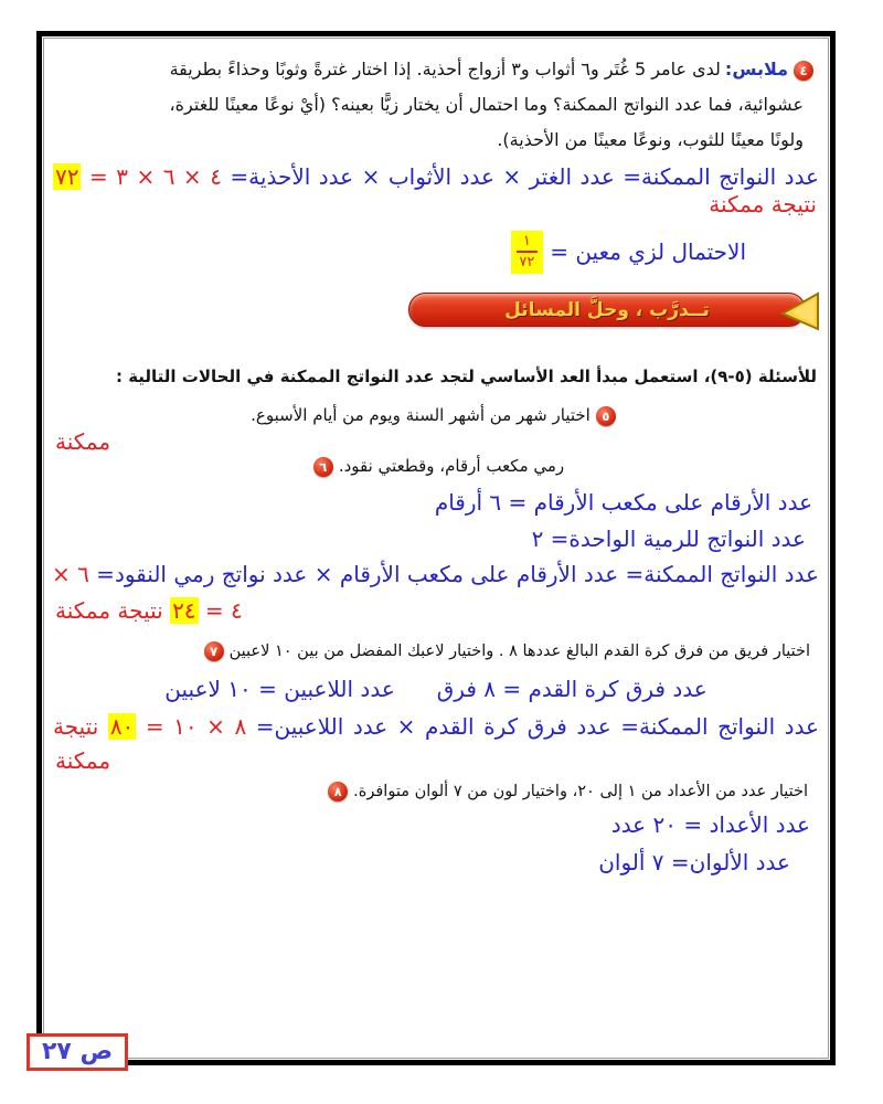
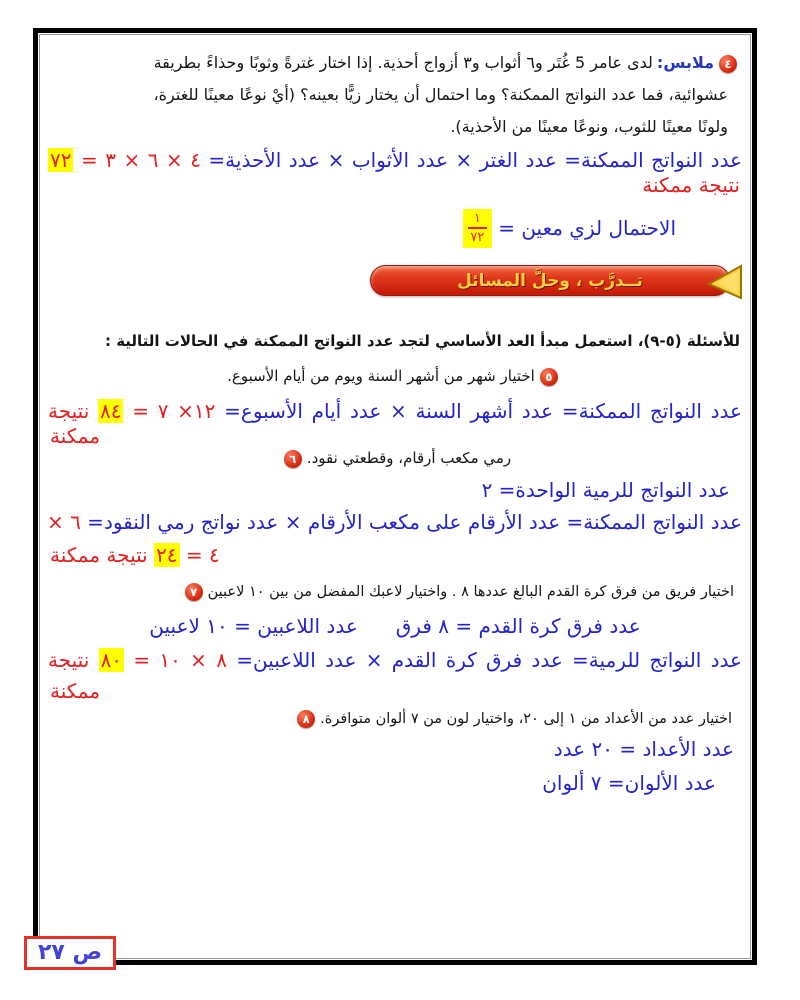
  ٤ملابس:لدى عامر 5 غُتَر و٦ أثواب و٣ أزواج أحذية. إذا اختار غترةً وثوبًا وحذاءً بطريقة
  عشوائية، فما عدد النواتج الممكنة؟ وما احتمال أن يختار زيًّا بعينه؟ (أيْ نوعًا معينًا للغترة،
  ولونًا معينًا للثوب، ونوعًا معينًا من الأحذية).
  عدد النواتج الممكنة= عدد الغتر × عدد الأثواب × عدد الأحذية= ٤ × ٦ × ٣ = ٧٢
  نتيجة ممكنة
  الاحتمال لزي معين =
  ١
  ٧٢
  تــدرَّب ، وحلَّ المسائل
  للأسئلة (٥-٩)، استعمل مبدأ العد الأساسي لتجد عدد النواتج الممكنة في الحالات التالية :
  ٥اختيار شهر من أشهر السنة ويوم من أيام الأسبوع.
+ عدد النواتج الممكنة= عدد أشهر السنة × عدد أيام الأسبوع= ١٢× ٧ = ٨٤ نتيجة
  ممكنة
  رمي مكعب أرقام، وقطعتي نقود.٦
- عدد الأرقام على مكعب الأرقام = ٦ أرقام
  عدد النواتج للرمية الواحدة= ٢
  عدد النواتج الممكنة= عدد الأرقام على مكعب الأرقام × عدد نواتج رمي النقود= ٦ ×
  ٤ = ٢٤ نتيجة ممكنة
  اختيار فريق من فرق كرة القدم البالغ عددها ٨ . واختيار لاعبك المفضل من بين ١٠ لاعبين٧
  عدد فرق كرة القدم = ٨ فرقعدد اللاعبين = ١٠ لاعبين
- عدد النواتج الممكنة= عدد فرق كرة القدم × عدد اللاعبين= ٨ × ١٠ = ٨٠ نتيجة
+ عدد النواتج للرمية= عدد فرق كرة القدم × عدد اللاعبين= ٨ × ١٠ = ٨٠ نتيجة
  ممكنة
  اختيار عدد من الأعداد من ١ إلى ٢٠، واختيار لون من ٧ ألوان متوافرة.٨
  عدد الأعداد = ٢٠ عدد
  عدد الألوان= ٧ ألوان
  ص ٢٧
